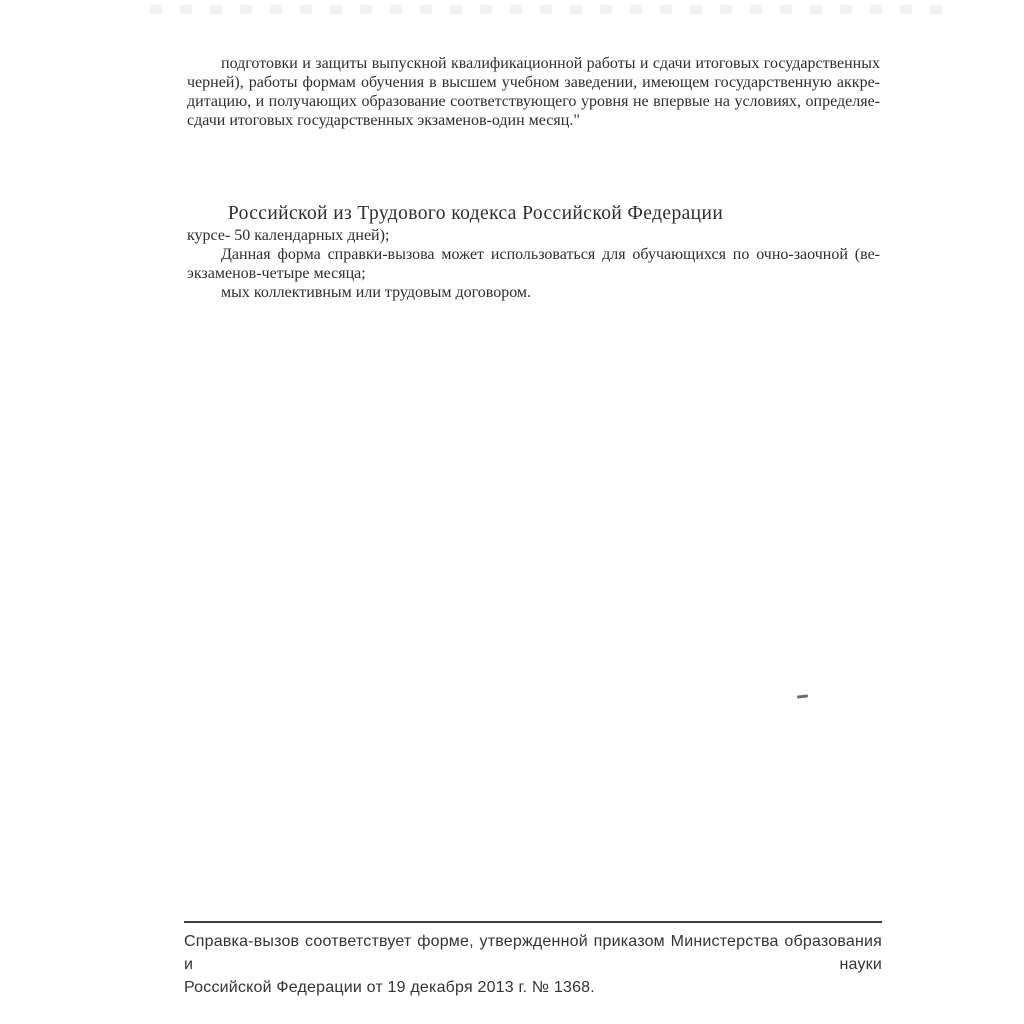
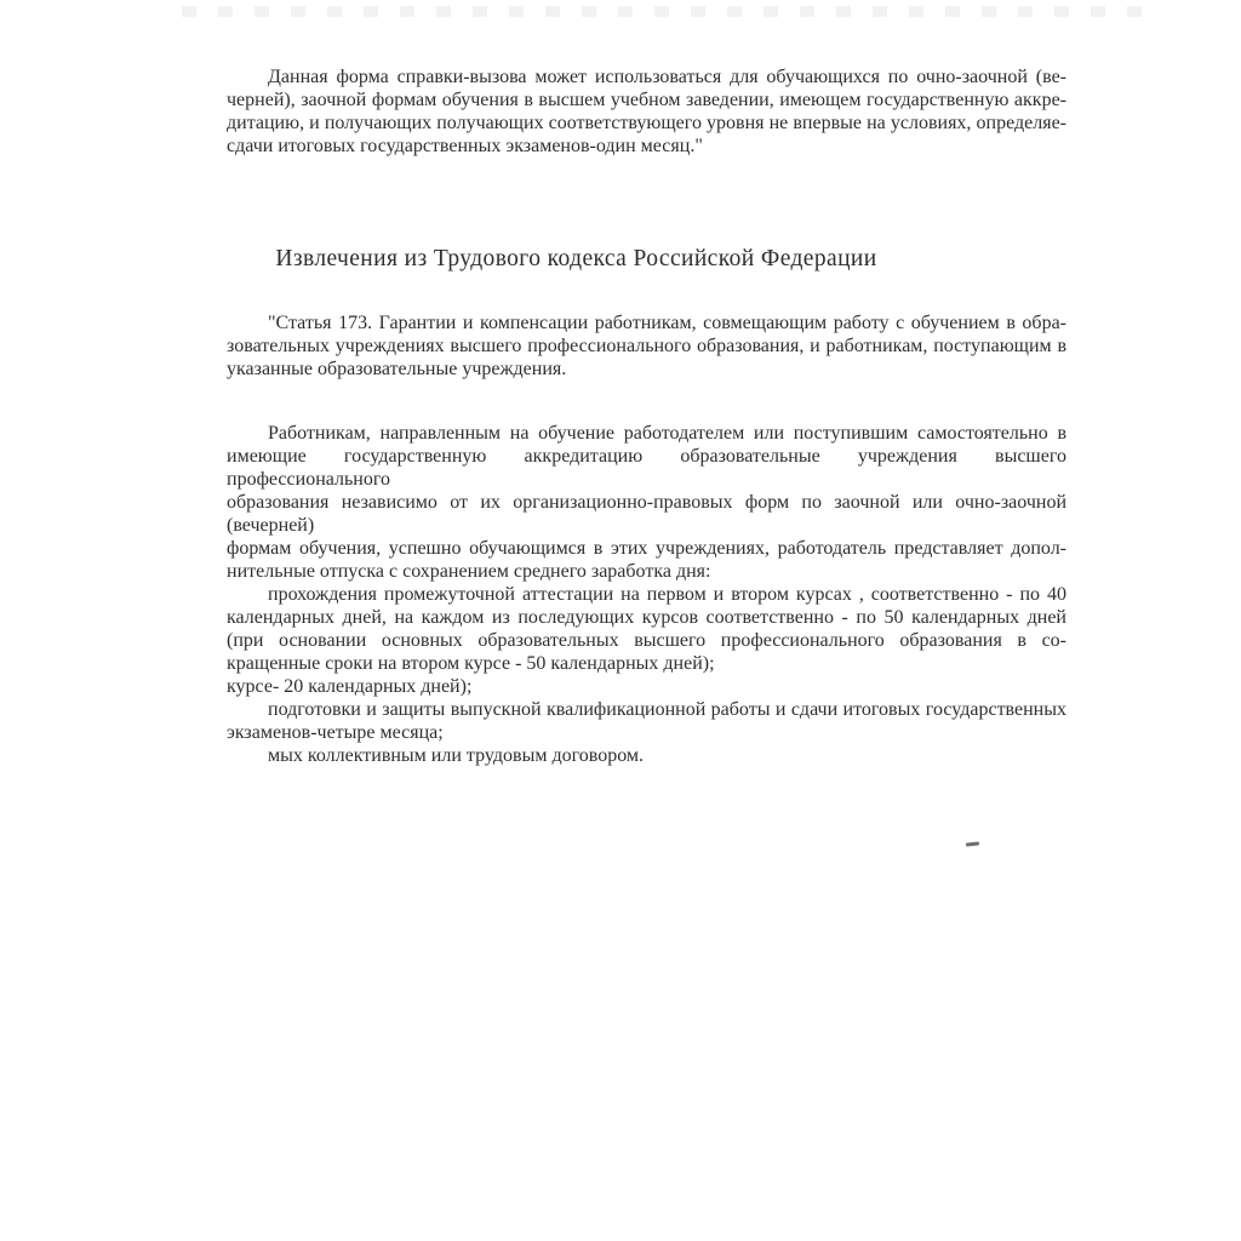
- подготовки и защиты выпускной квалификационной работы и сдачи итоговых государственных
+ Данная форма справки-вызова может использоваться для обучающихся по очно-заочной (ве-
- черней), работы формам обучения в высшем учебном заведении, имеющем государственную аккре-
+ черней), заочной формам обучения в высшем учебном заведении, имеющем государственную аккре-
- дитацию, и получающих образование соответствующего уровня не впервые на условиях, определяе-
+ дитацию, и получающих получающих соответствующего уровня не впервые на условиях, определяе-
  сдачи итоговых государственных экзаменов-один месяц."
- Российской из Трудового кодекса Российской Федерации
+ Извлечения из Трудового кодекса Российской Федерации
+ "Статья 173. Гарантии и компенсации работникам, совмещающим работу с обучением в обра-
+ зовательных учреждениях высшего профессионального образования, и работникам, поступающим в
+ указанные образовательные учреждения.
+ Работникам, направленным на обучение работодателем или поступившим самостоятельно в
+ имеющие государственную аккредитацию образовательные учреждения высшего профессионального
+ образования независимо от их организационно-правовых форм по заочной или очно-заочной (вечерней)
+ формам обучения, успешно обучающимся в этих учреждениях, работодатель представляет допол-
+ нительные отпуска с сохранением среднего заработка дня:
+ прохождения промежуточной аттестации на первом и втором курсах , соответственно - по 40
+ календарных дней, на каждом из последующих курсов соответственно - по 50 календарных дней
+ (при основании основных образовательных высшего профессионального образования в со-
+ кращенные сроки на втором курсе - 50 календарных дней);
- курсе- 50 календарных дней);
+ курсе- 20 календарных дней);
- Данная форма справки-вызова может использоваться для обучающихся по очно-заочной (ве-
+ подготовки и защиты выпускной квалификационной работы и сдачи итоговых государственных
  экзаменов-четыре месяца;
  мых коллективным или трудовым договором.
- Справка-вызов соответствует форме, утвержденной приказом Министерства образования и науки
- Российской Федерации от 19 декабря 2013 г. № 1368.
